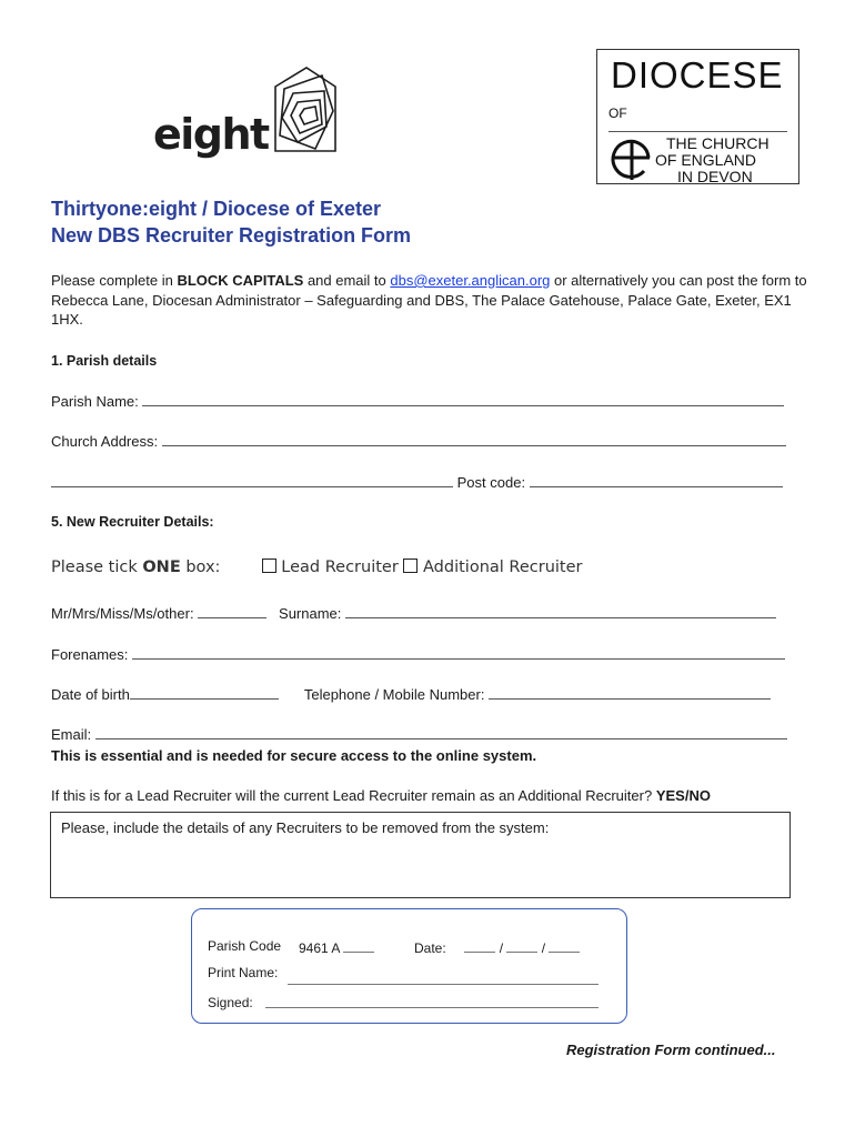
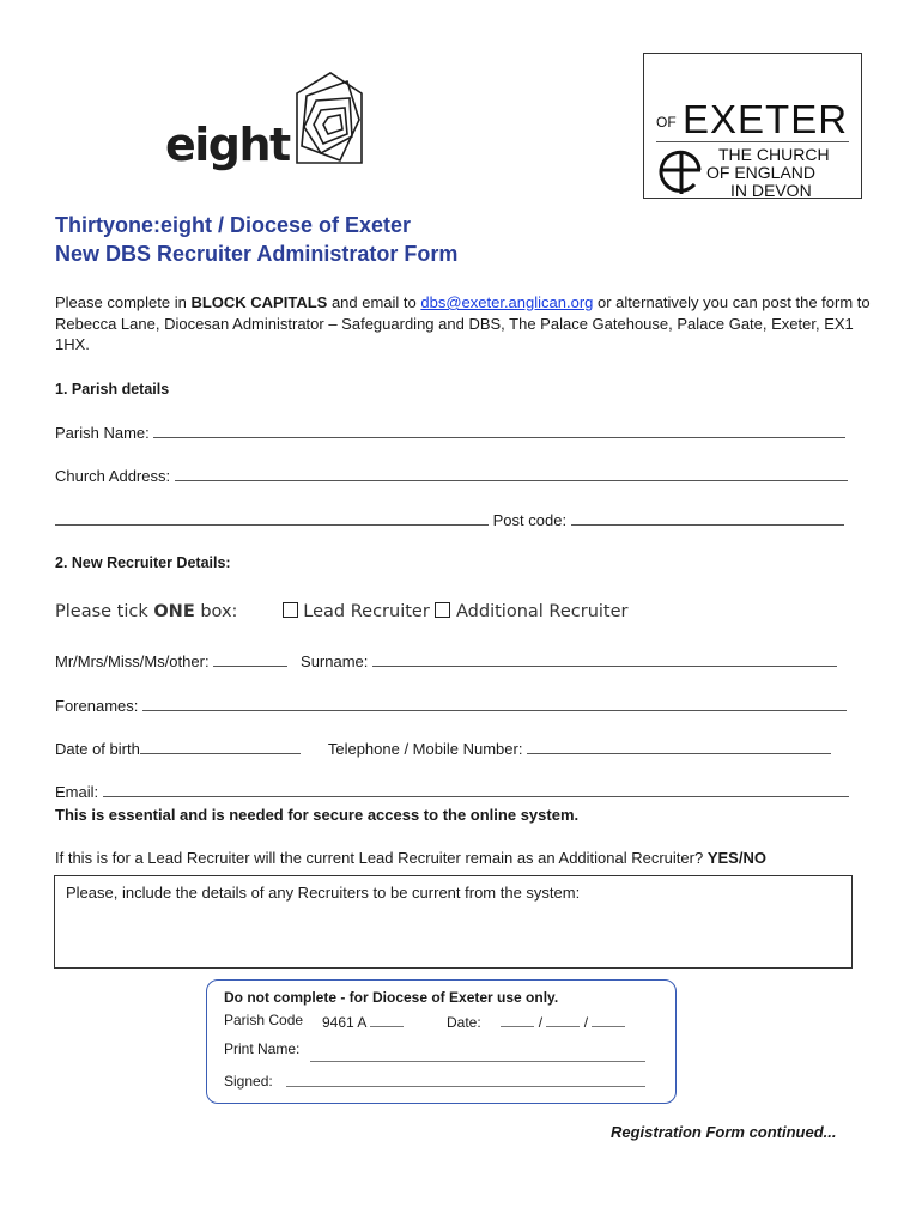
  eight
- DIOCESE
  OF
+ EXETER
  THE CHURCH
  OF ENGLAND
  IN DEVON
  Thirtyone:eight / Diocese of Exeter
- New DBS Recruiter Registration Form
+ New DBS Recruiter Administrator Form
  Please complete in BLOCK CAPITALS and email to dbs@exeter.anglican.org or alternatively you can post the form to Rebecca Lane, Diocesan Administrator – Safeguarding and DBS, The Palace Gatehouse, Palace Gate, Exeter, EX1 1HX.
  1. Parish details
  Parish Name:
  Church Address:
  Post code:
- 5. New Recruiter Details:
+ 2. New Recruiter Details:
  Please tick ONE box: Lead Recruiter Additional Recruiter
  Mr/Mrs/Miss/Ms/other: Surname:
  Forenames:
  Date of birth Telephone / Mobile Number:
  Email:
  This is essential and is needed for secure access to the online system.
  If this is for a Lead Recruiter will the current Lead Recruiter remain as an Additional Recruiter? YES/NO
- Please, include the details of any Recruiters to be removed from the system:
+ Please, include the details of any Recruiters to be current from the system:
+ Do not complete - for Diocese of Exeter use only.
  Parish Code
  9461 A
  Date: / /
  Print Name:
  Signed:
  Registration Form continued...
